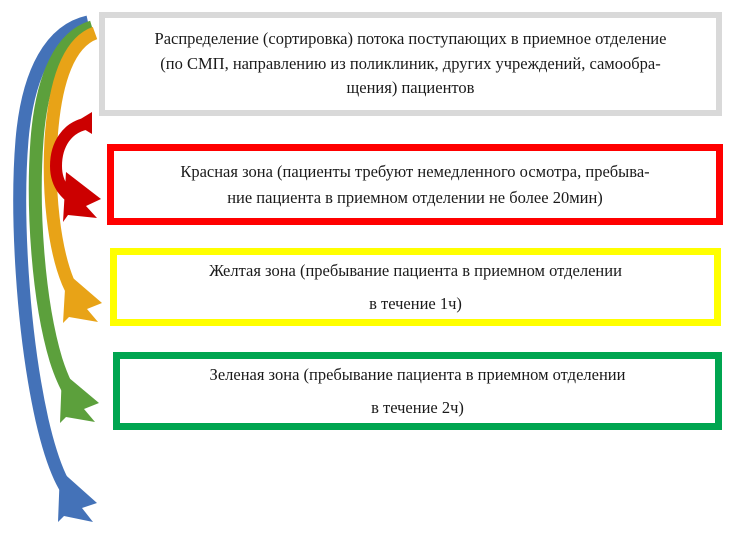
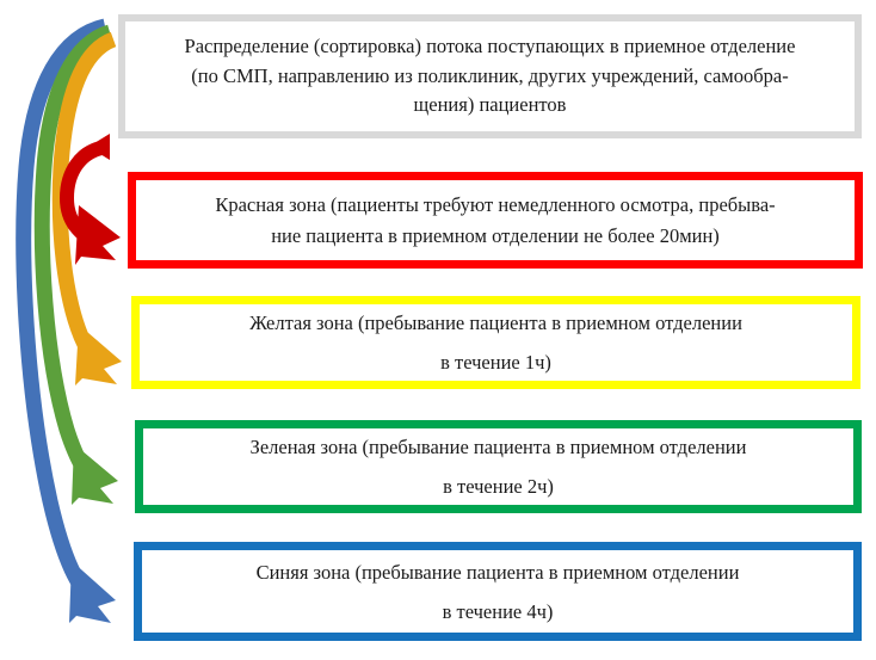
  Распределение (сортировка) потока поступающих в приемное отделение
  (по СМП, направлению из поликлиник, других учреждений, самообра-
  щения) пациентов
  Красная зона (пациенты требуют немедленного осмотра, пребыва-
  ние пациента в приемном отделении не более 20мин)
  Желтая зона (пребывание пациента в приемном отделении
  в течение 1ч)
  Зеленая зона (пребывание пациента в приемном отделении
  в течение 2ч)
+ Синяя зона (пребывание пациента в приемном отделении
+ в течение 4ч)
